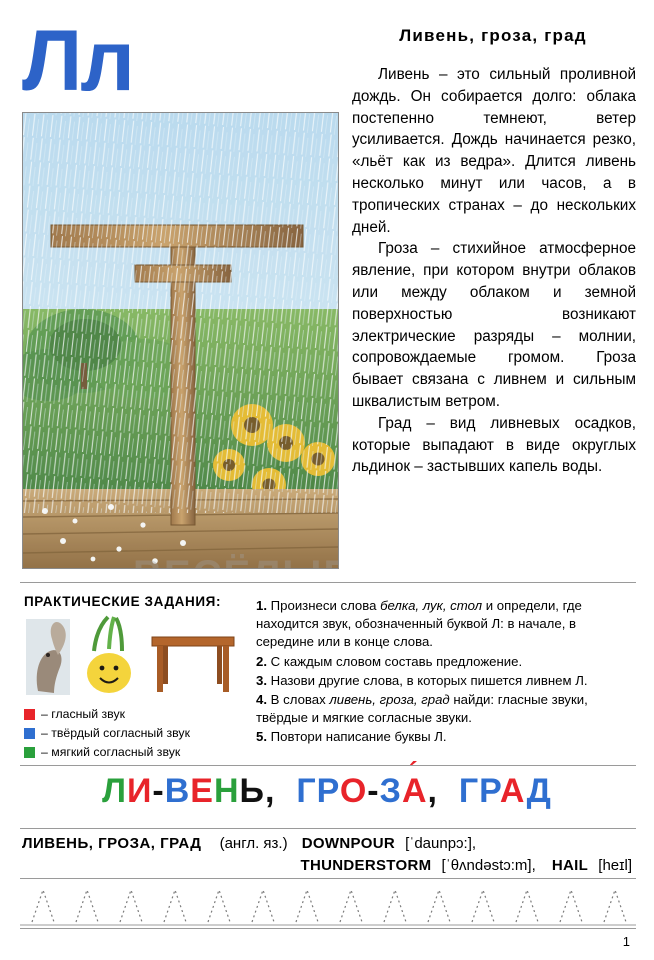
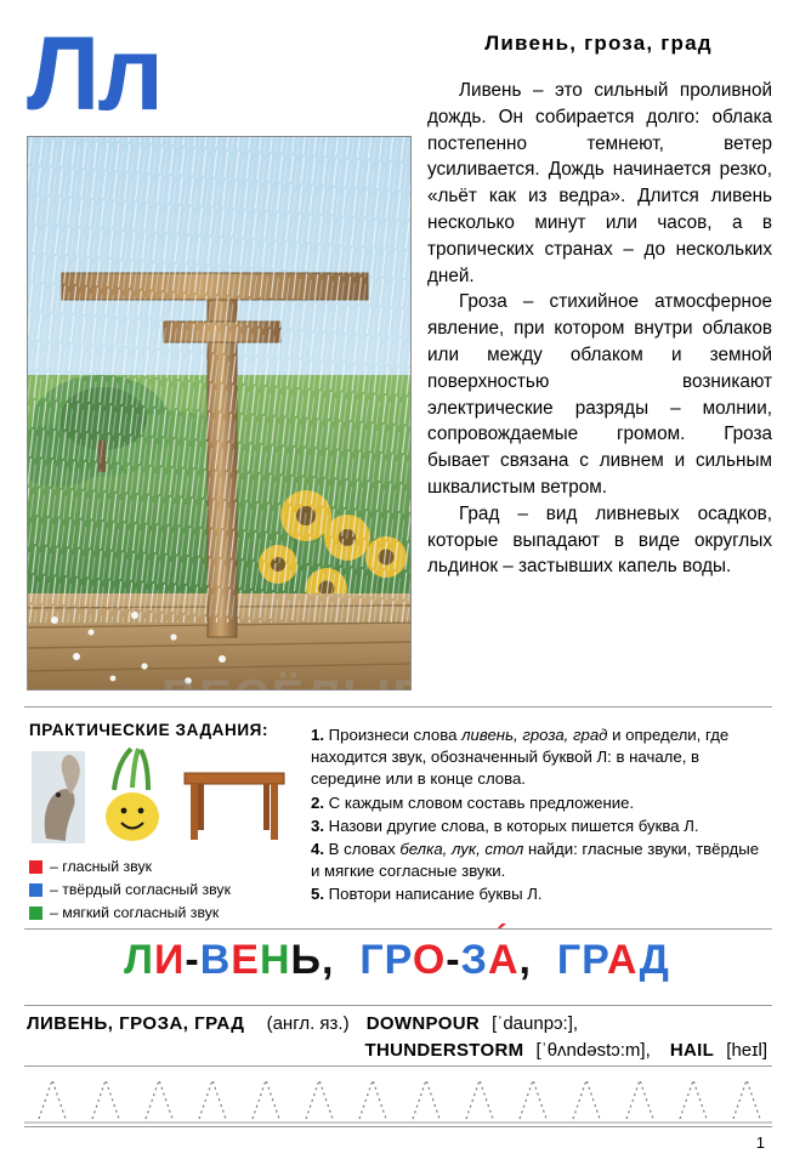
  Лл
  Ливень, гроза, град
  Ливень – это сильный проливной дождь. Он собирается долго: облака постепенно темнеют, ветер усиливается. Дождь начинается резко, «льёт как из ведра». Длится ливень несколько минут или часов, а в тропических странах – до нескольких дней.
  Гроза – стихийное атмосферное явление, при котором внутри облаков или между облаком и земной поверхностью возникают электрические разряды – молнии, сопровождаемые громом. Гроза бывает связана с ливнем и сильным шквалистым ветром.
  Град – вид ливневых осадков, которые выпадают в виде округлых льдинок – застывших капель воды.
  ПРАКТИЧЕСКИЕ ЗАДАНИЯ:
  – гласный звук
  – твёрдый согласный звук
  – мягкий согласный звук
- 1. Произнеси слова белка, лук, стол и определи, где находится звук, обозначенный буквой Л: в начале, в середине или в конце слова.
+ 1. Произнеси слова ливень, гроза, град и определи, где находится звук, обозначенный буквой Л: в начале, в середине или в конце слова.
  2. С каждым словом составь предложение.
- 3. Назови другие слова, в которых пишется ливнем Л.
+ 3. Назови другие слова, в которых пишется буква Л.
- 4. В словах ливень, гроза, град найди: гласные звуки, твёрдые и мягкие согласные звуки.
+ 4. В словах белка, лук, стол найди: гласные звуки, твёрдые и мягкие согласные звуки.
  5. Повтори написание буквы Л.
  ЛИ-ВЕНЬ, ГРО-ЗА, ГРАД
  ЛИВЕНЬ, ГРОЗА, ГРАД (англ. яз.) DOWNPOUR [ˈdaunpɔ:],
  THUNDERSTORM [ˈθʌndəstɔ:m], HAIL [heɪl]
  1
